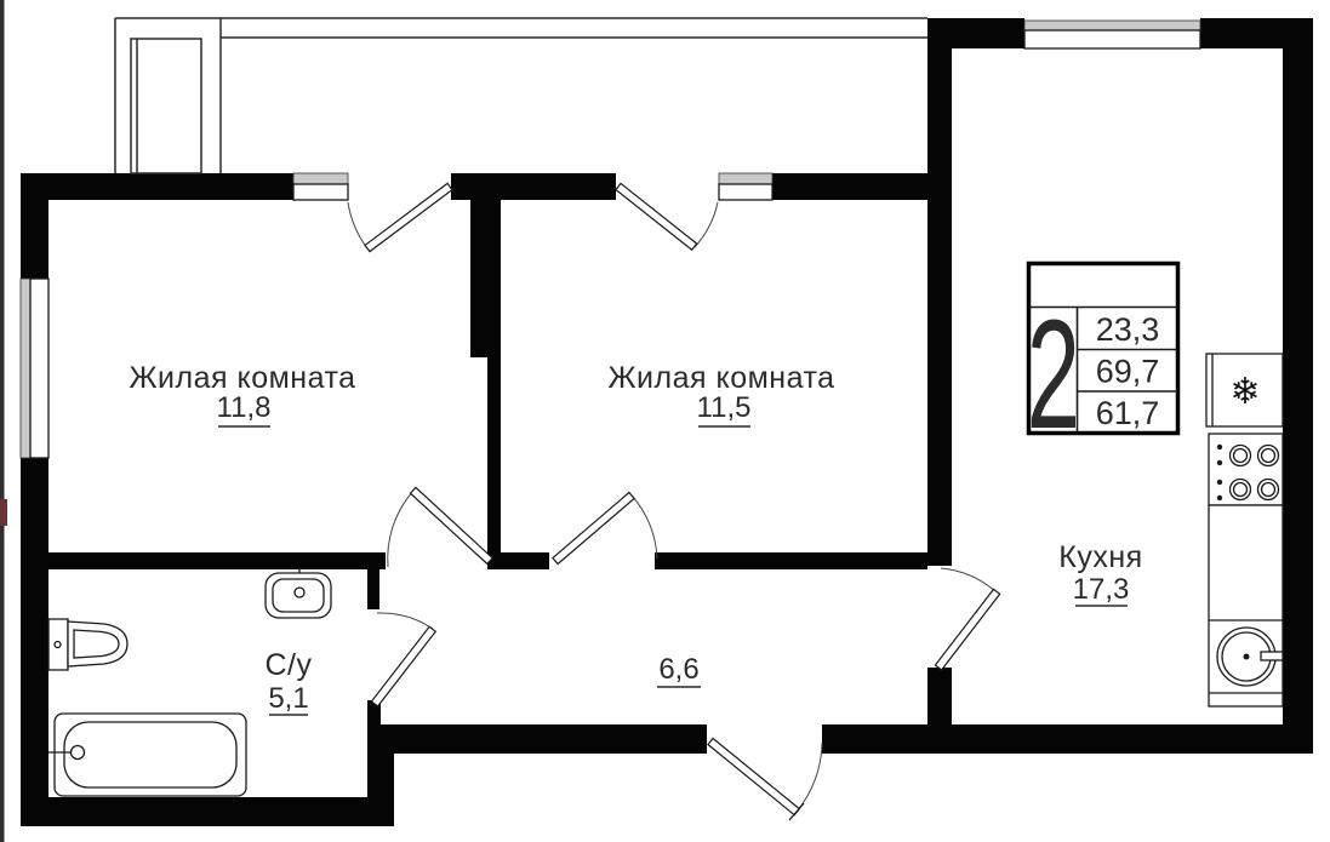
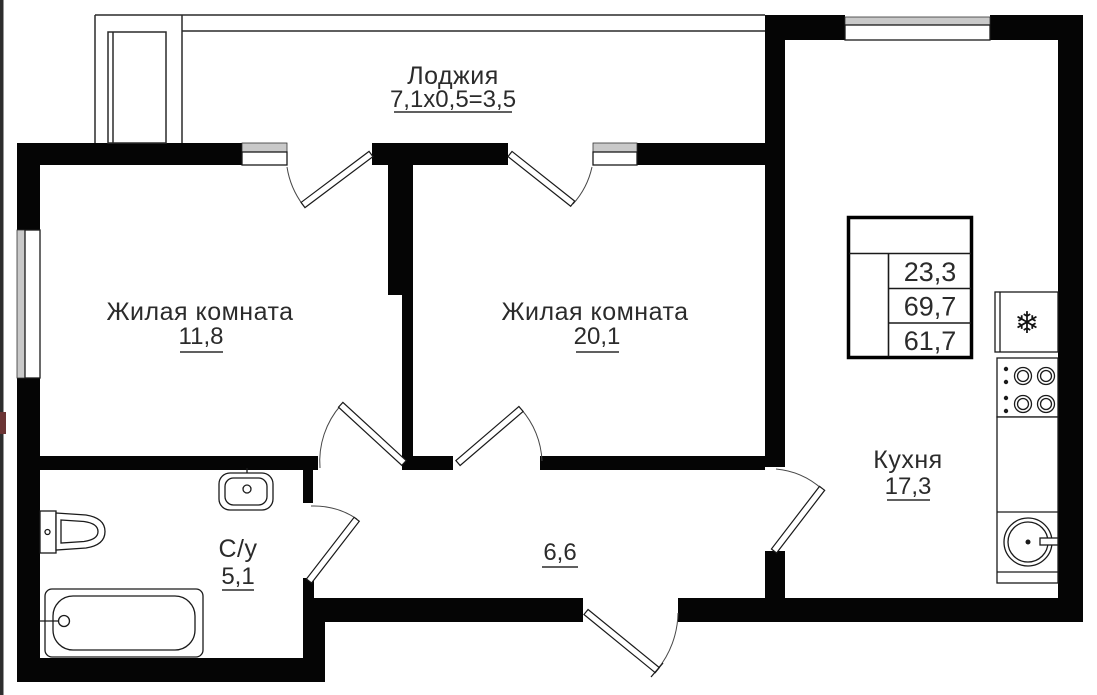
  ❄
- 2
  23,3
  69,7
  61,7
+ Лоджия
+ 7,1х0,5=3,5
  Жилая комната
  11,8
  Жилая комната
- 11,5
+ 20,1
  Кухня
  17,3
  6,6
  С/у
  5,1
